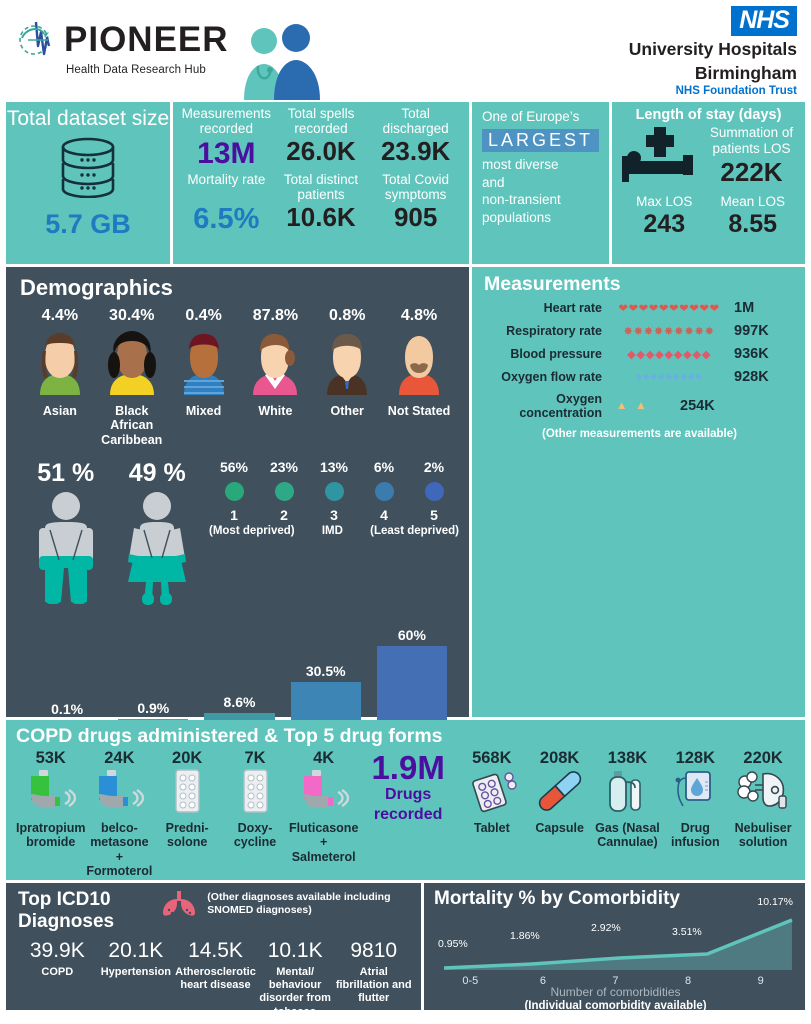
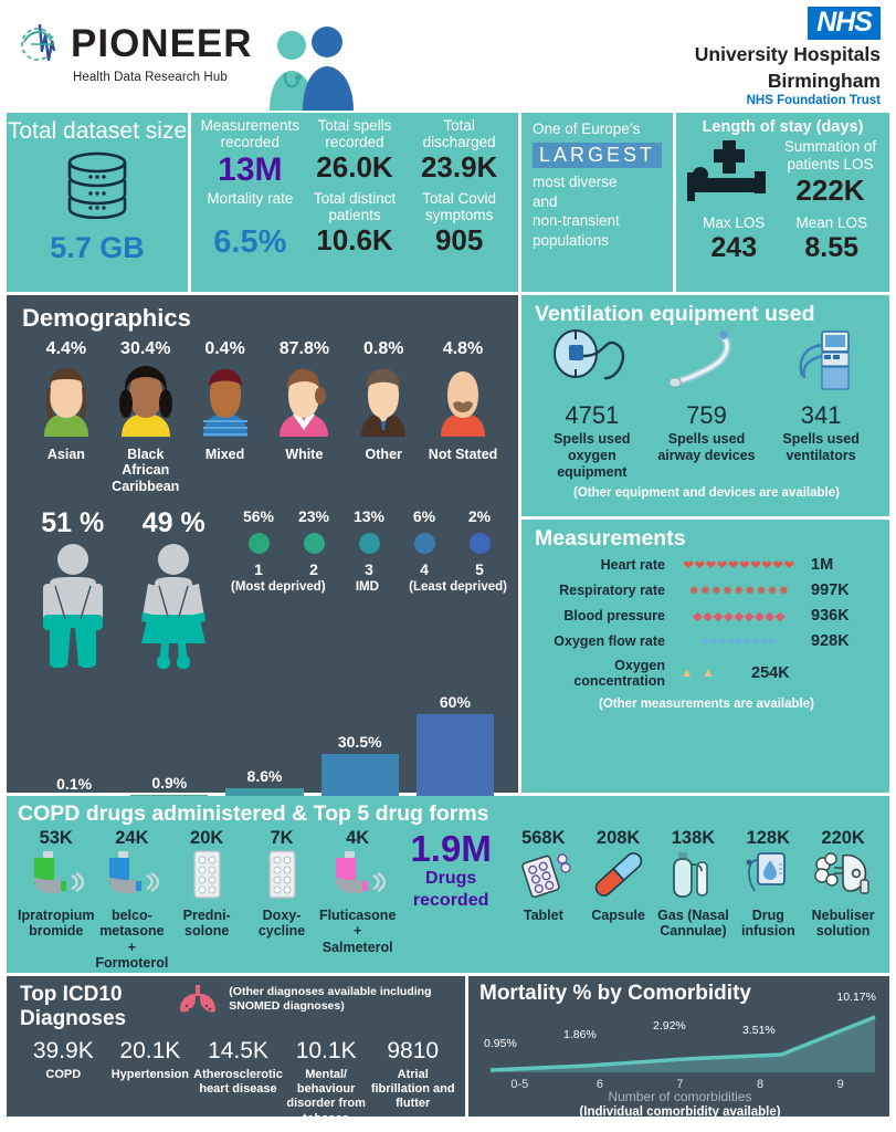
  PIONEER
  Health Data Research Hub
  NHS
  University Hospitals
  Birmingham
  NHS Foundation Trust
  Total dataset size
  5.7 GB
  Measurements recorded
  Total spells recorded
  Total discharged
  13M
  26.0K
  23.9K
  Mortality rate
  Total distinct patients
  Total Covid symptoms
  6.5%
  10.6K
  905
  One of Europe’s
  LARGEST
  most diverse
  and
  non-transient
  populations
  Length of stay (days)
  Summation of patients LOS
  222K
  Max LOS
  243
  Mean LOS
  8.55
  Demographics
  4.4%
  Asian
  30.4%
  Black African Caribbean
  0.4%
  Mixed
  87.8%
  White
  0.8%
  Other
  4.8%
  Not Stated
  51 %
  49 %
  56%
  23%
  13%
  6%
  2%
  1
  2
  3
  4
  5
  (Most deprived)
  IMD
  (Least deprived)
  0.1%
  0.9%
  8.6%
  30.5%
  60%
+ Ventilation equipment used
+ 4751
+ Spells used oxygen equipment
+ 759
+ Spells used airway devices
+ 341
+ Spells used ventilators
+ (Other equipment and devices are available)
  Measurements
  Heart rate
  ❤❤❤❤❤❤❤❤❤❤
  1M
  Respiratory rate
  ✸✸✸✸✸✸✸✸✸
  997K
  Blood pressure
  ◆◆◆◆◆◆◆◆◆
  936K
  Oxygen flow rate
  ●●●●●●●●●
  928K
  Oxygen concentration
  ▲ ▲
  254K
  (Other measurements are available)
  COPD drugs administered & Top 5 drug forms
  53K
  Ipratropium bromide
  24K
  belco-metasone + Formoterol
  20K
  Predni-solone
  7K
  Doxy-cycline
  4K
  Fluticasone + Salmeterol
  1.9M
  Drugs
  recorded
  568K
  Tablet
  208K
  Capsule
  138K
  Gas (Nasal Cannulae)
  128K
  Drug infusion
  220K
  Nebuliser solution
  Top ICD10 Diagnoses
  (Other diagnoses available including SNOMED diagnoses)
  39.9K
  COPD
  20.1K
  Hypertension
  14.5K
  Atherosclerotic heart disease
  10.1K
  Mental/ behaviour disorder from tobacco
  9810
  Atrial fibrillation and flutter
  Mortality % by Comorbidity
  0.95%
  1.86%
  2.92%
  3.51%
  10.17%
  0-5
  6
  7
  8
  9
  Number of comorbidities
  (Individual comorbidity available)
